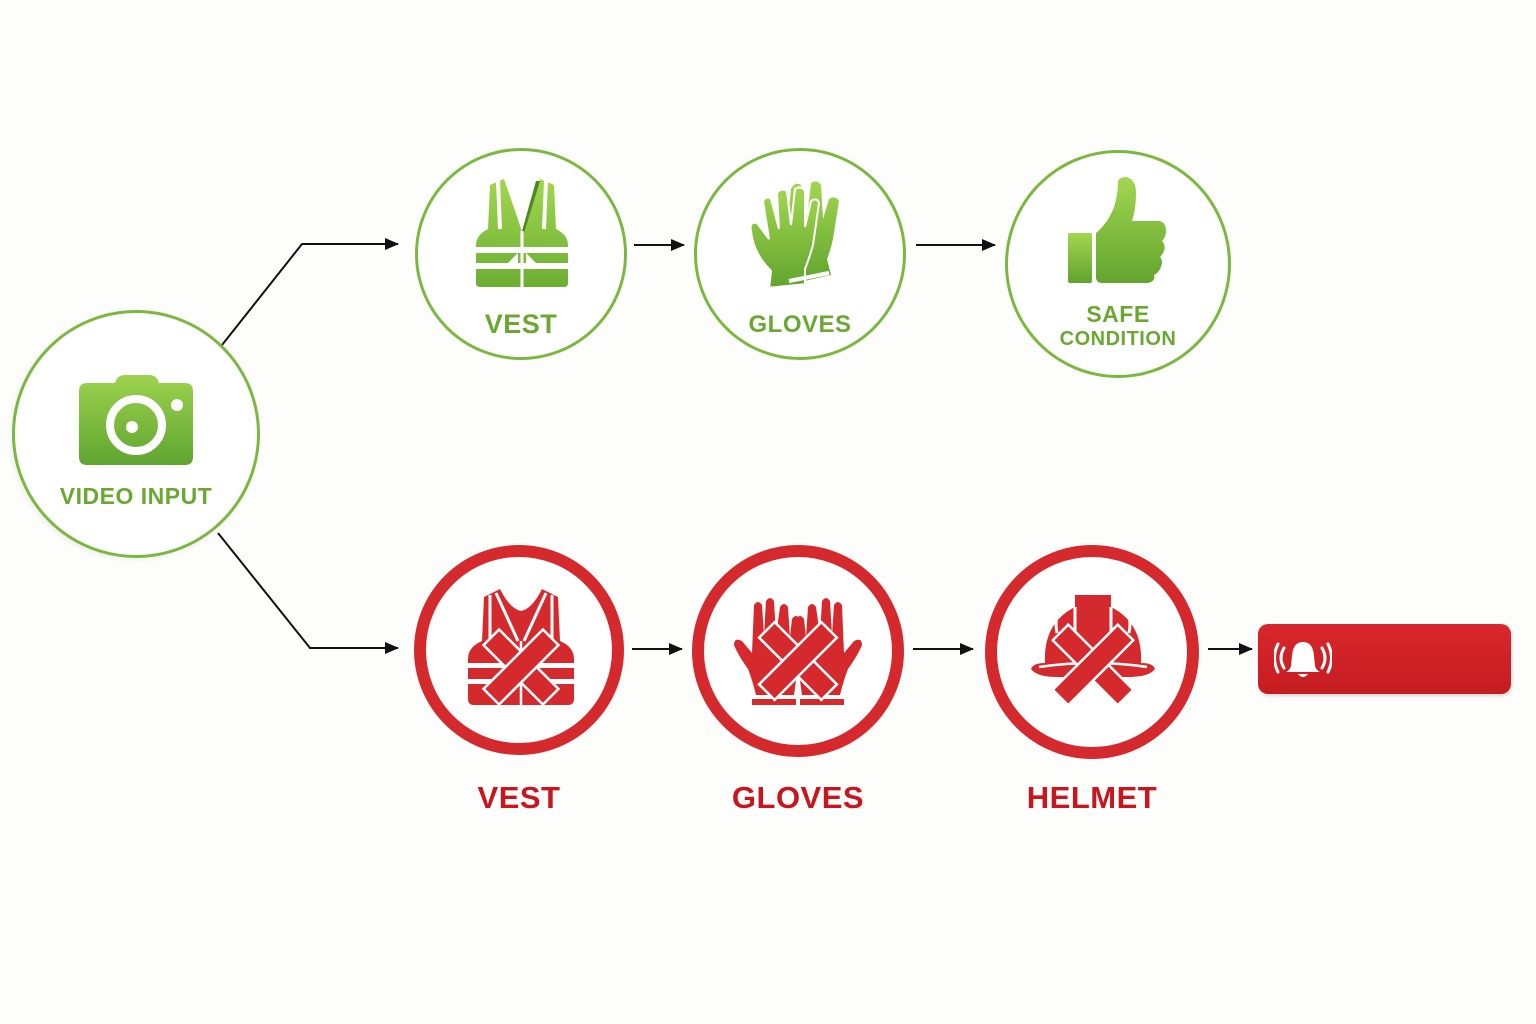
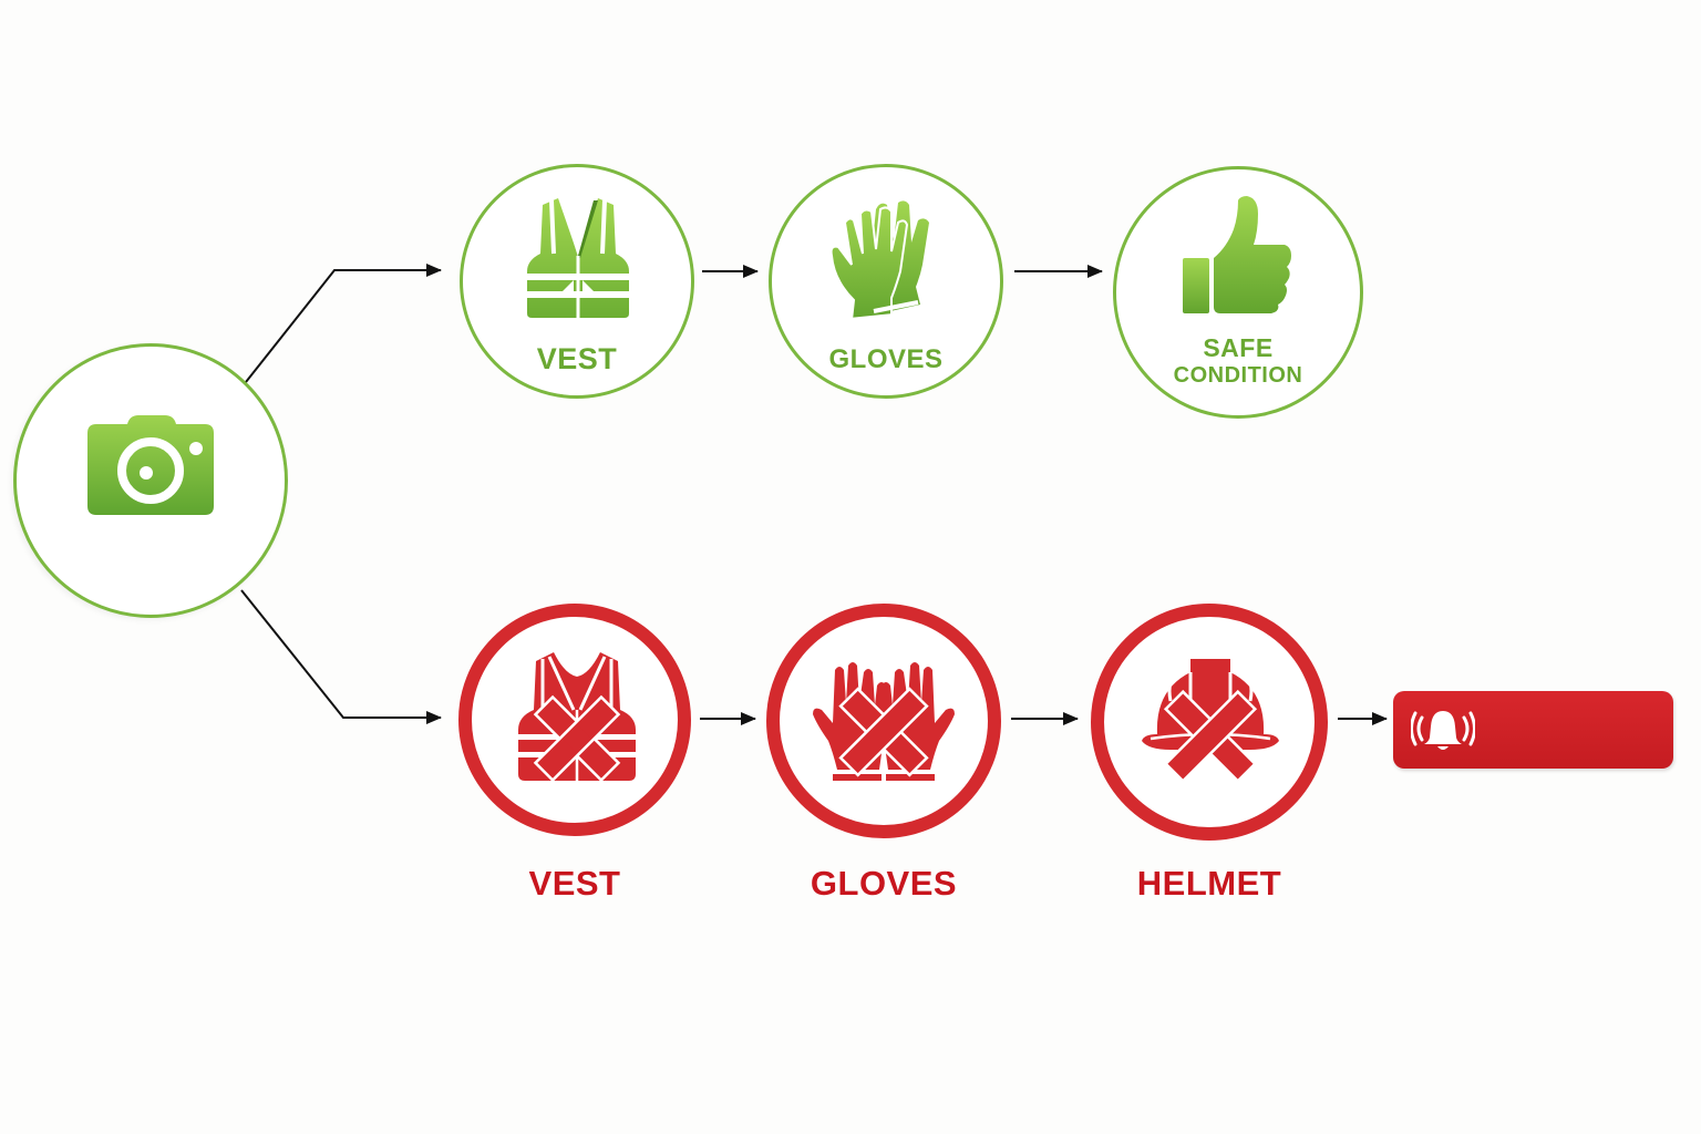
- VIDEO INPUT
  VEST
  GLOVES
  SAFE
  CONDITION
  VEST
  GLOVES
  HELMET
